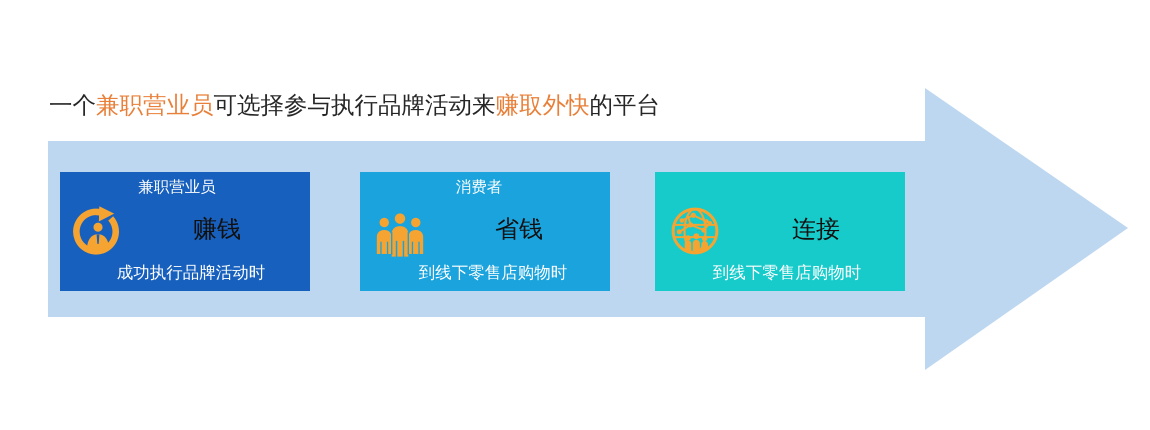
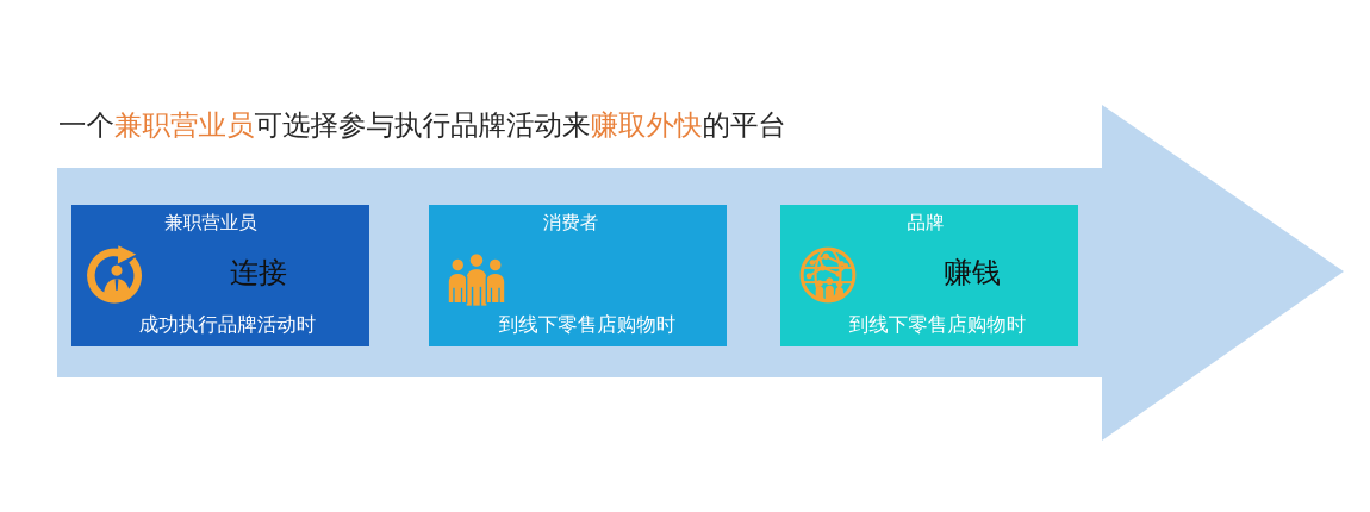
  一个兼职营业员可选择参与执行品牌活动来赚取外快的平台
  兼职营业员
- 赚钱
+ 连接
  成功执行品牌活动时
  消费者
- 省钱
  到线下零售店购物时
+ 品牌
- 连接
+ 赚钱
  到线下零售店购物时
